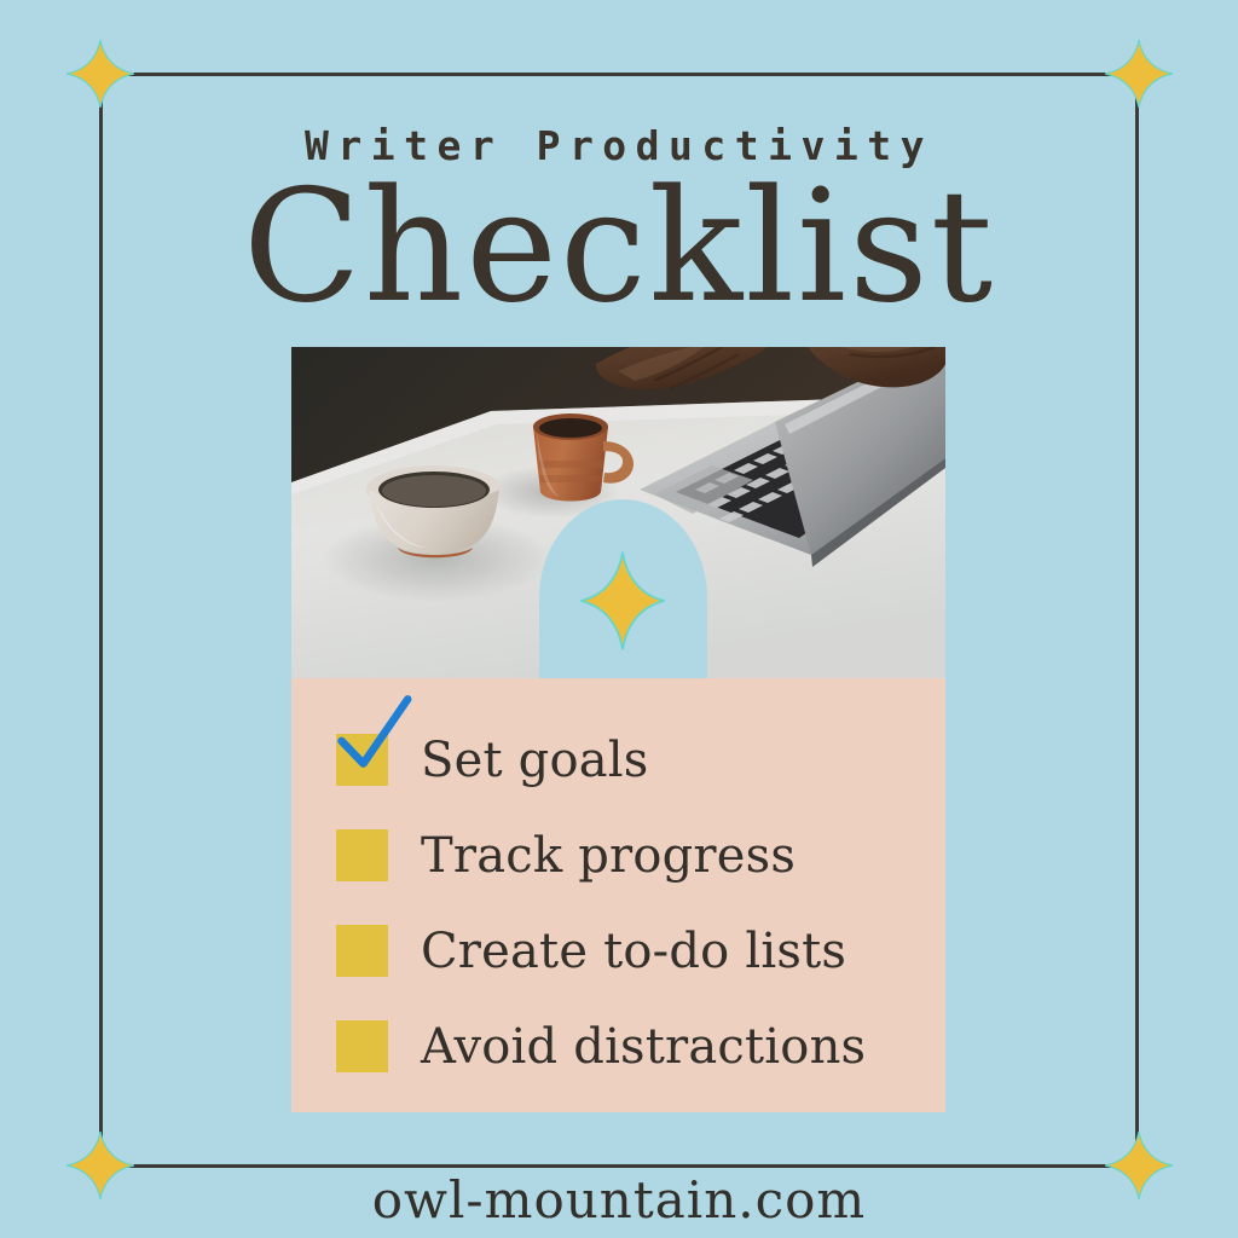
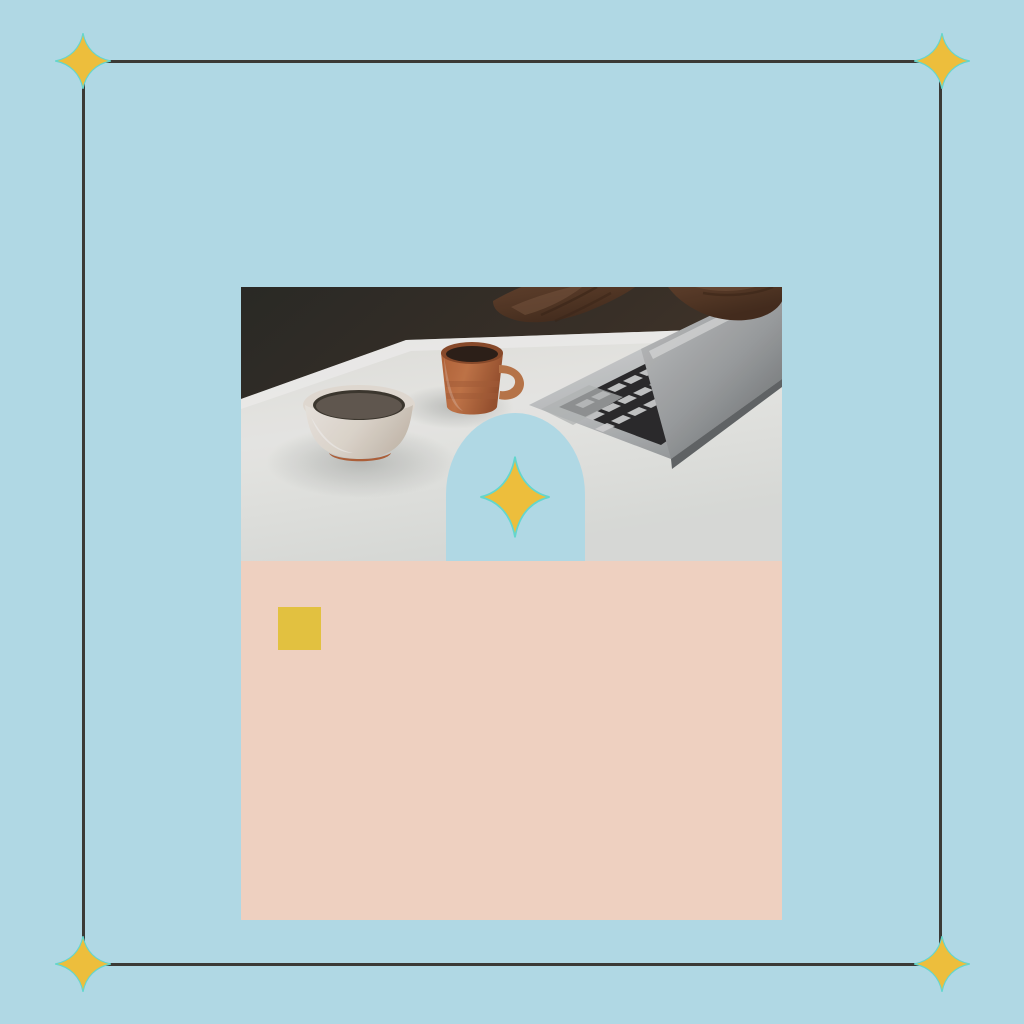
- Writer Productivity
- Checklist
- Set goals
- Track progress
- Create to-do lists
- Avoid distractions
- owl-mountain.com
